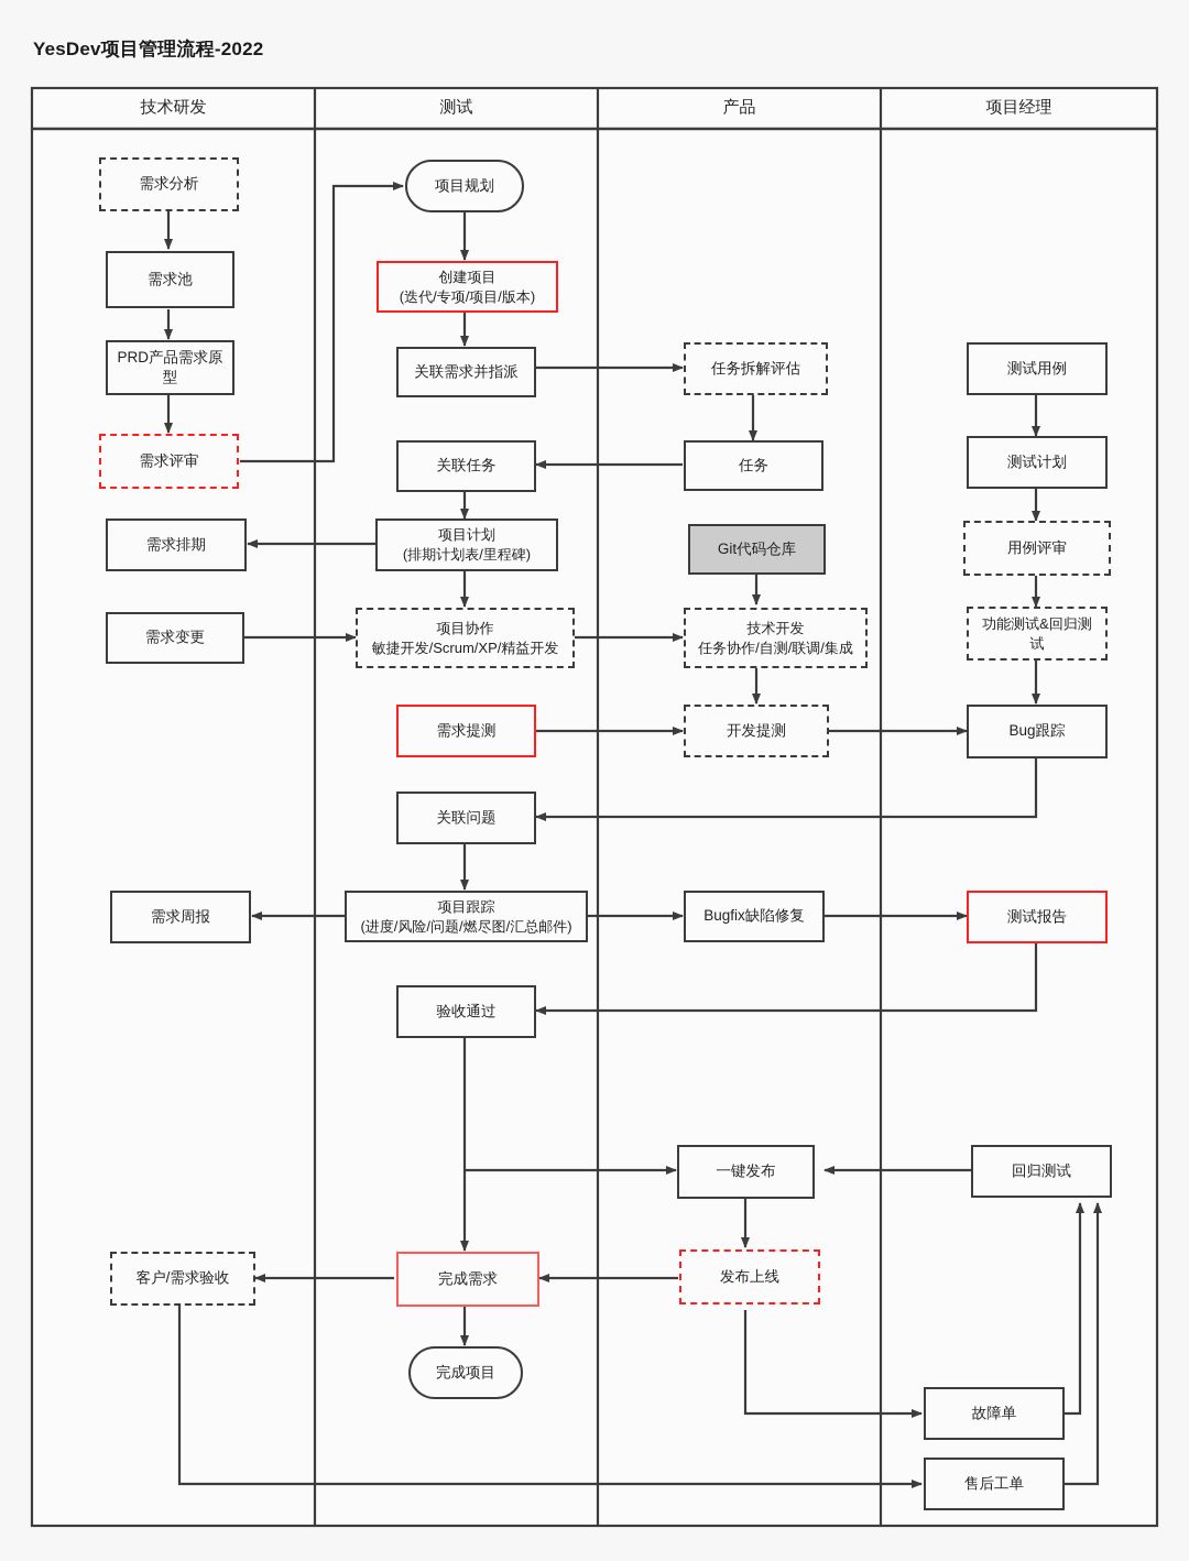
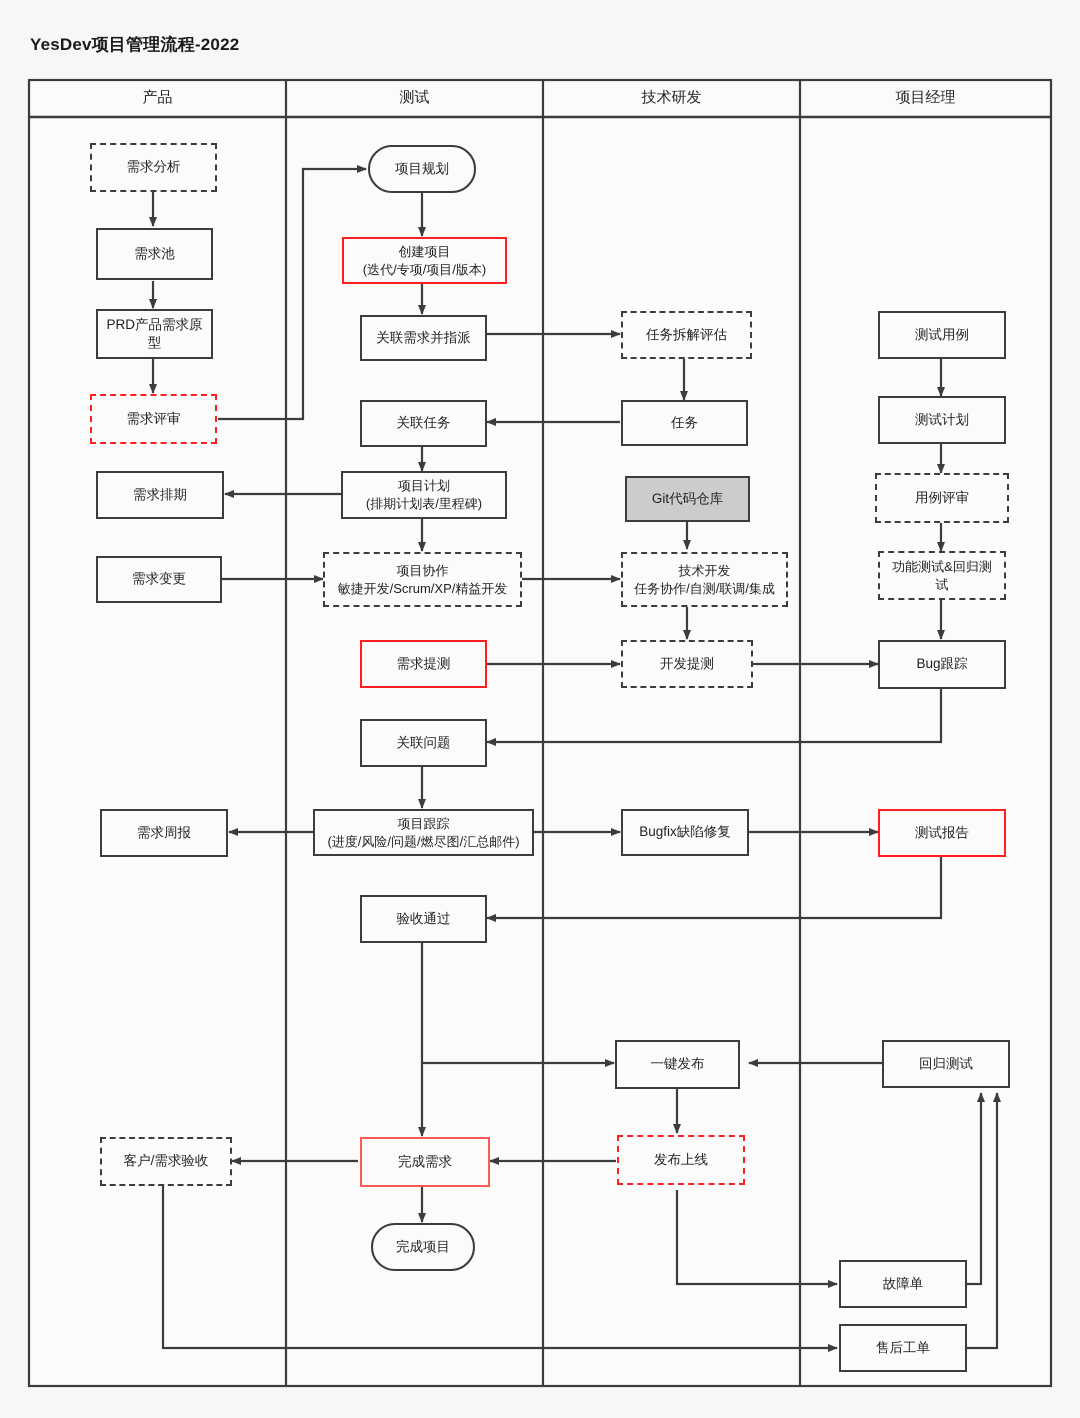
  YesDev项目管理流程-2022
- 技术研发
+ 产品
  测试
- 产品
+ 技术研发
  项目经理
  需求分析
  需求池
  PRD产品需求原
  型
  需求评审
  需求排期
  需求变更
  需求周报
  客户/需求验收
  项目规划
  创建项目
  (迭代/专项/项目/版本)
  关联需求并指派
  关联任务
  项目计划
  (排期计划表/里程碑)
  项目协作
  敏捷开发/Scrum/XP/精益开发
  需求提测
  关联问题
  项目跟踪
  (进度/风险/问题/燃尽图/汇总邮件)
  验收通过
  完成需求
  完成项目
  任务拆解评估
  任务
  Git代码仓库
  技术开发
  任务协作/自测/联调/集成
  开发提测
  Bugfix缺陷修复
  一键发布
  发布上线
  测试用例
  测试计划
  用例评审
  功能测试&回归测
  试
  Bug跟踪
  测试报告
  回归测试
  故障单
  售后工单
